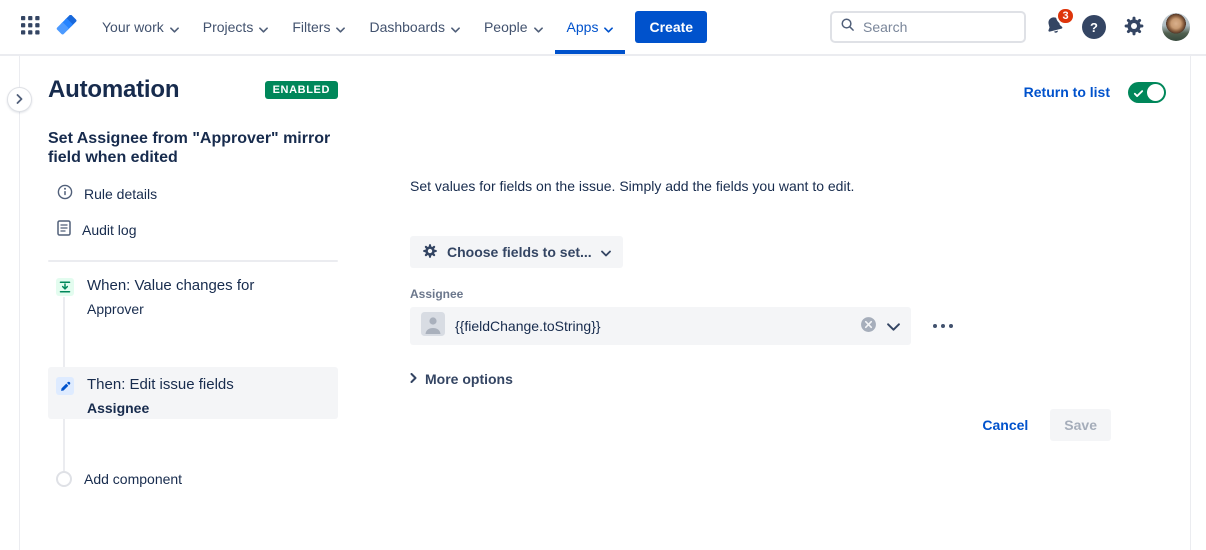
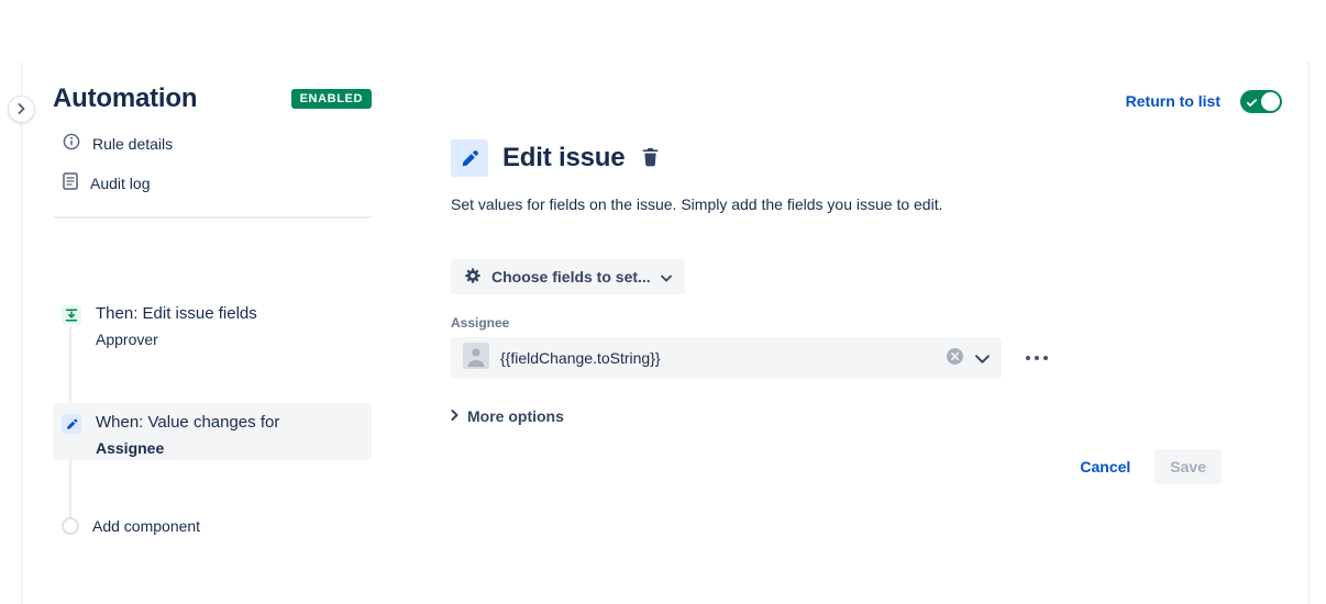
- Your work
- Projects
- Filters
- Dashboards
- People
- Apps
- Create
- Search
- 3
- ?
  Automation
  ENABLED
- Set Assignee from "Approver" mirror field when edited
  Rule details
  Audit log
- When: Value changes for
+ Then: Edit issue fields
  Approver
- Then: Edit issue fields
+ When: Value changes for
  Assignee
  Add component
  Return to list
+ Edit issue
- Set values for fields on the issue. Simply add the fields you want to edit.
+ Set values for fields on the issue. Simply add the fields you issue to edit.
  Choose fields to set...
  Assignee
  {{fieldChange.toString}}
  More options
  Cancel
  Save
